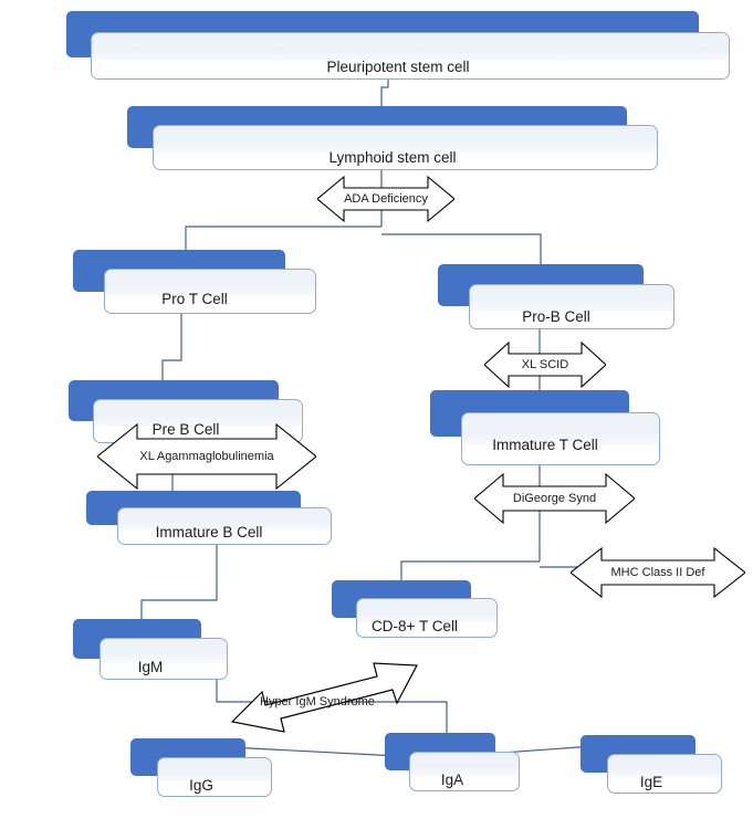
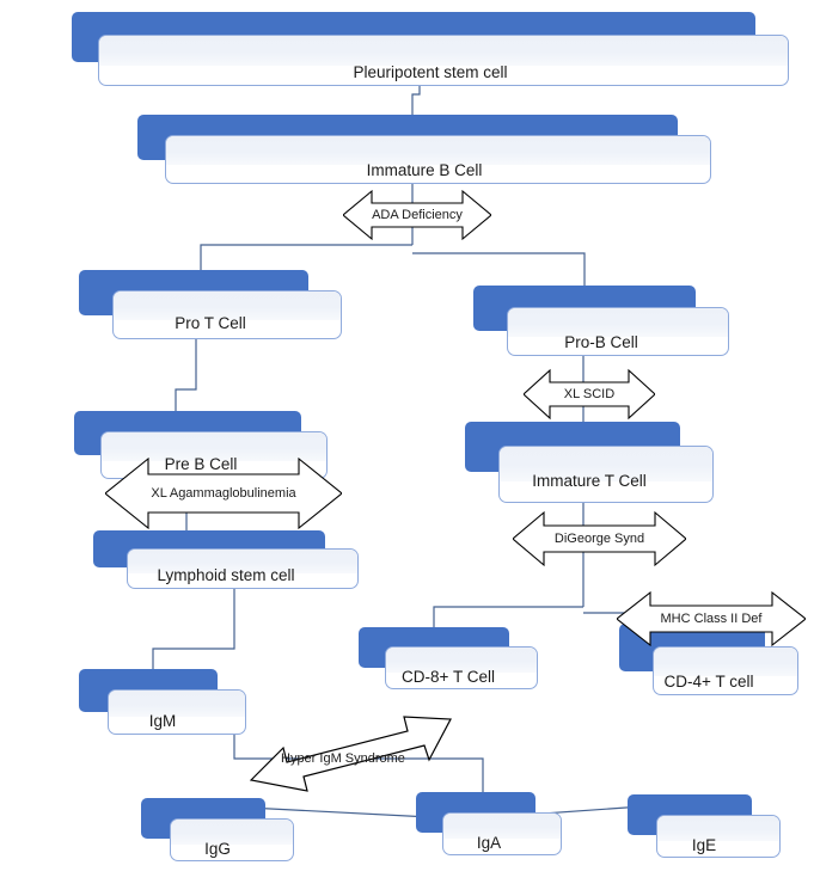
  Pleuripotent stem cell
- Lymphoid stem cell
+ Immature B Cell
  Pro T Cell
  Pre B Cell
- Immature B Cell
+ Lymphoid stem cell
  Pro-B Cell
  Immature T Cell
  CD-8+ T Cell
+ CD-4+ T cell
  IgM
  IgG
  IgA
  IgE
  ADA Deficiency
  XL Agammaglobulinemia
  XL SCID
  DiGeorge Synd
  MHC Class II Def
  Hyper IgM Syndrome
